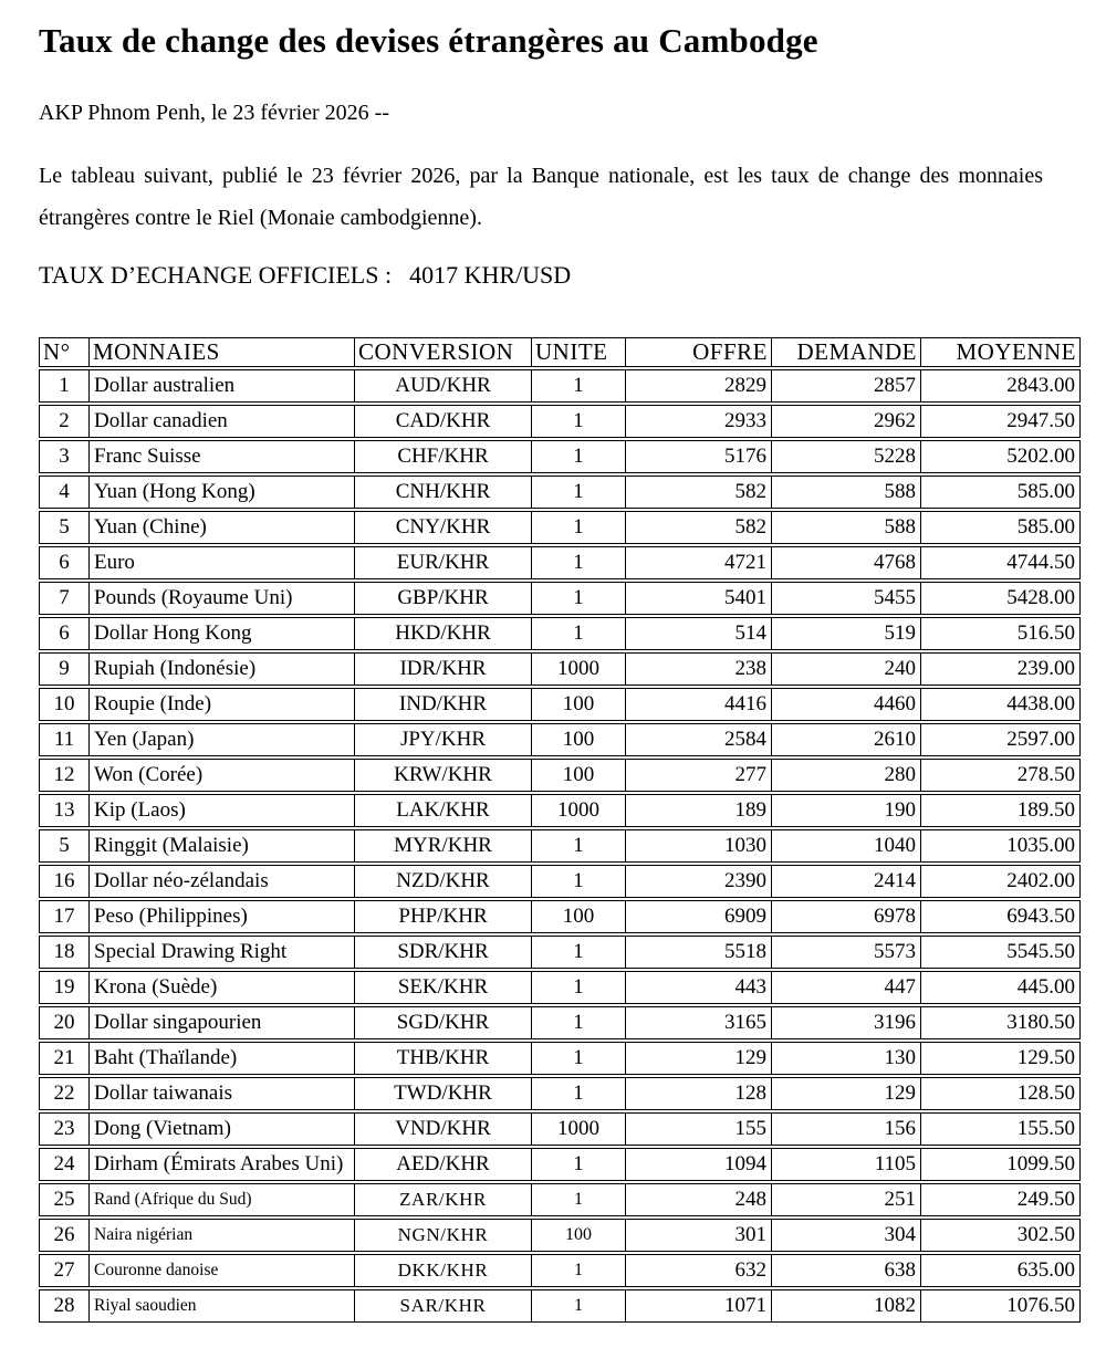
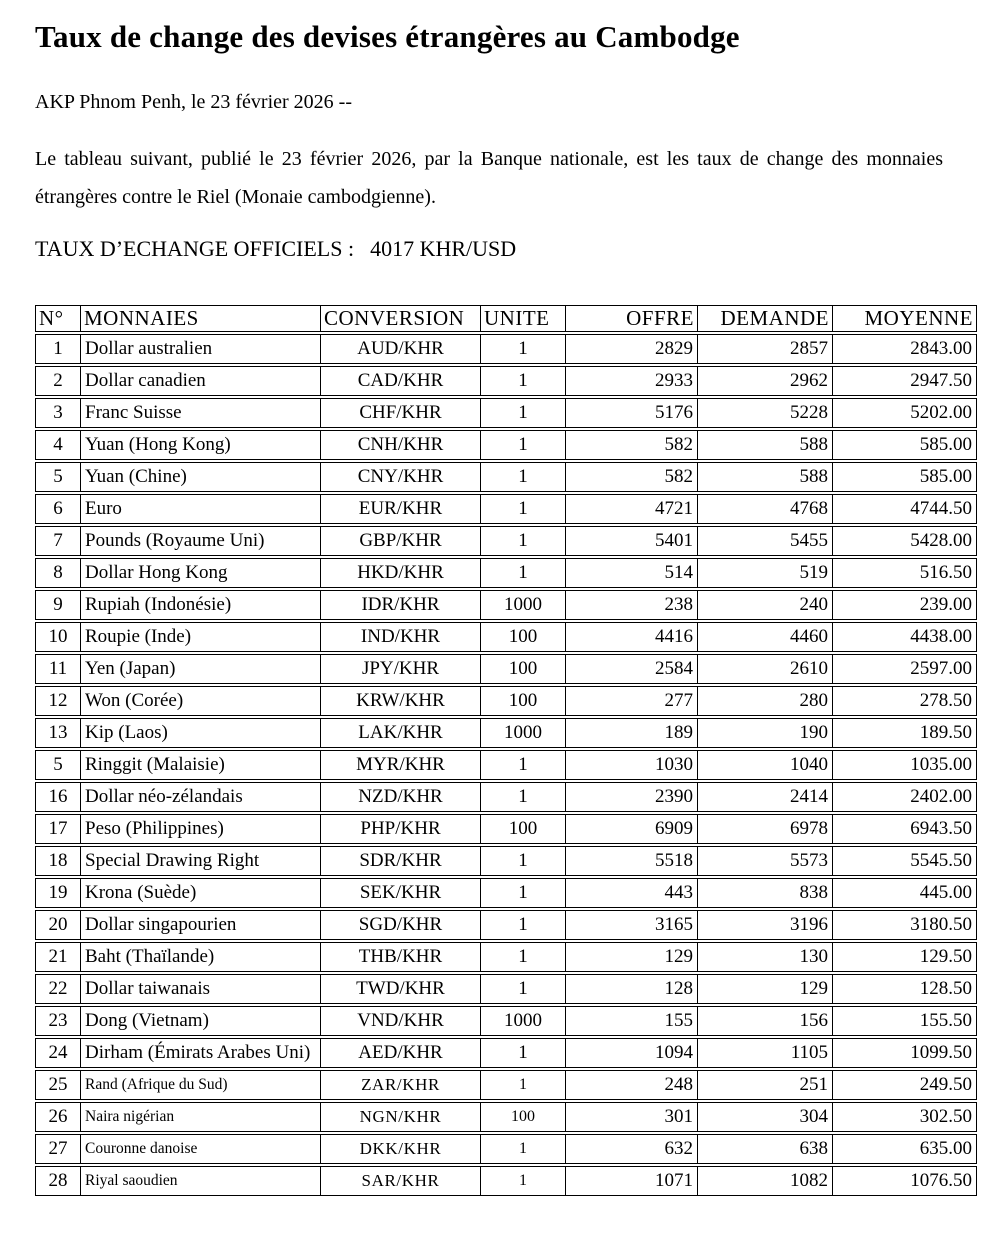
  Taux de change des devises étrangères au Cambodge
  AKP Phnom Penh, le 23 février 2026 --
  Le tableau suivant, publié le 23 février 2026, par la Banque nationale, est les taux de change des monnaies étrangères contre le Riel (Monaie cambodgienne).
  TAUX D’ECHANGE OFFICIELS : 4017 KHR/USD
  N°	MONNAIES	CONVERSION	UNITE	OFFRE	DEMANDE	MOYENNE
  1	Dollar australien	AUD/KHR	1	2829	2857	2843.00
  2	Dollar canadien	CAD/KHR	1	2933	2962	2947.50
  3	Franc Suisse	CHF/KHR	1	5176	5228	5202.00
  4	Yuan (Hong Kong)	CNH/KHR	1	582	588	585.00
  5	Yuan (Chine)	CNY/KHR	1	582	588	585.00
  6	Euro	EUR/KHR	1	4721	4768	4744.50
  7	Pounds (Royaume Uni)	GBP/KHR	1	5401	5455	5428.00
- 6	Dollar Hong Kong	HKD/KHR	1	514	519	516.50
+ 8	Dollar Hong Kong	HKD/KHR	1	514	519	516.50
  9	Rupiah (Indonésie)	IDR/KHR	1000	238	240	239.00
  10	Roupie (Inde)	IND/KHR	100	4416	4460	4438.00
  11	Yen (Japan)	JPY/KHR	100	2584	2610	2597.00
  12	Won (Corée)	KRW/KHR	100	277	280	278.50
  13	Kip (Laos)	LAK/KHR	1000	189	190	189.50
  5	Ringgit (Malaisie)	MYR/KHR	1	1030	1040	1035.00
  16	Dollar néo-zélandais	NZD/KHR	1	2390	2414	2402.00
  17	Peso (Philippines)	PHP/KHR	100	6909	6978	6943.50
  18	Special Drawing Right	SDR/KHR	1	5518	5573	5545.50
- 19	Krona (Suède)	SEK/KHR	1	443	447	445.00
+ 19	Krona (Suède)	SEK/KHR	1	443	838	445.00
  20	Dollar singapourien	SGD/KHR	1	3165	3196	3180.50
  21	Baht (Thaïlande)	THB/KHR	1	129	130	129.50
  22	Dollar taiwanais	TWD/KHR	1	128	129	128.50
  23	Dong (Vietnam)	VND/KHR	1000	155	156	155.50
  24	Dirham (Émirats Arabes Uni)	AED/KHR	1	1094	1105	1099.50
  25	Rand (Afrique du Sud)	ZAR/KHR	1	248	251	249.50
  26	Naira nigérian	NGN/KHR	100	301	304	302.50
  27	Couronne danoise	DKK/KHR	1	632	638	635.00
  28	Riyal saoudien	SAR/KHR	1	1071	1082	1076.50
